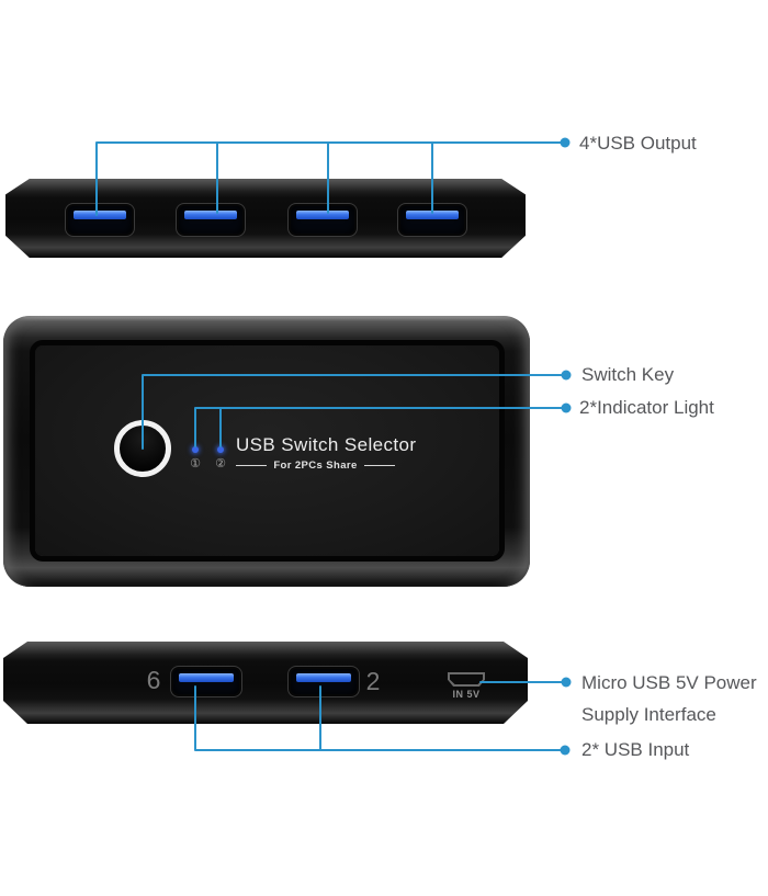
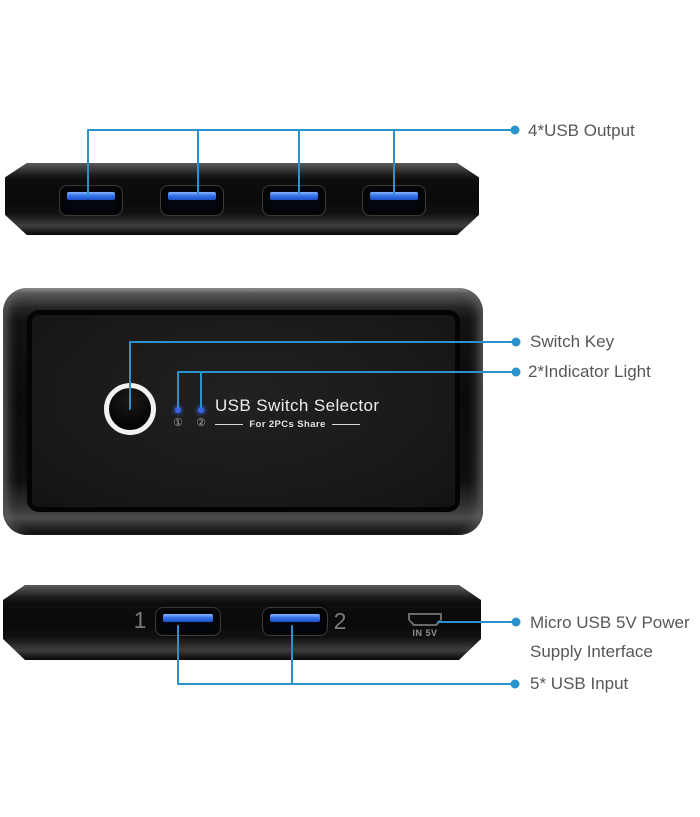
  ①
  ②
  USB Switch Selector
  For 2PCs Share
- 6
+ 1
  2
  IN 5V
  4*USB Output
  Switch Key
  2*Indicator Light
  Micro USB 5V Power
  Supply Interface
- 2* USB Input
+ 5* USB Input
